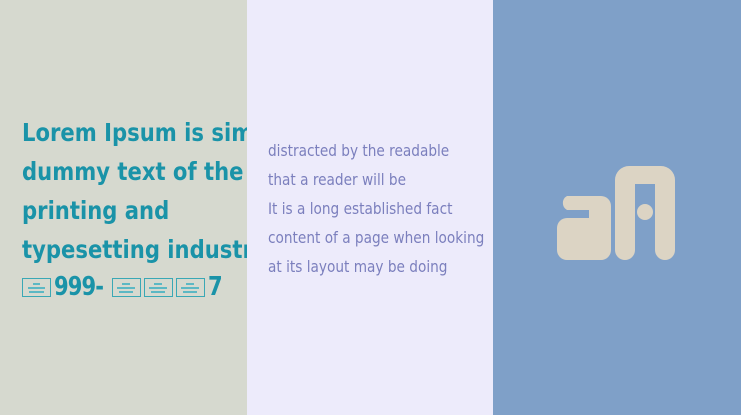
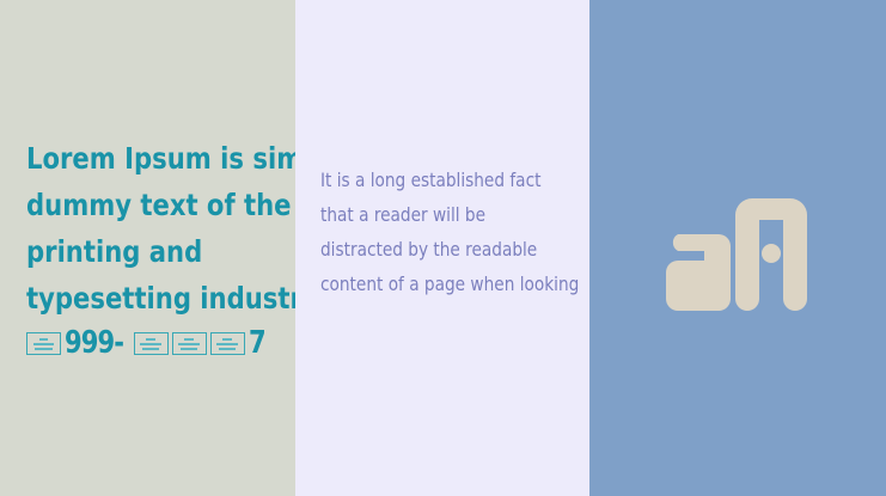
  Lorem Ipsum is sim
  dummy text of the
  printing and
  typesetting indust
  999-
  7
- distracted by the readable
+ It is a long established fact
  that a reader will be
- It is a long established fact
+ distracted by the readable
  content of a page when looking
- at its layout may be doing
